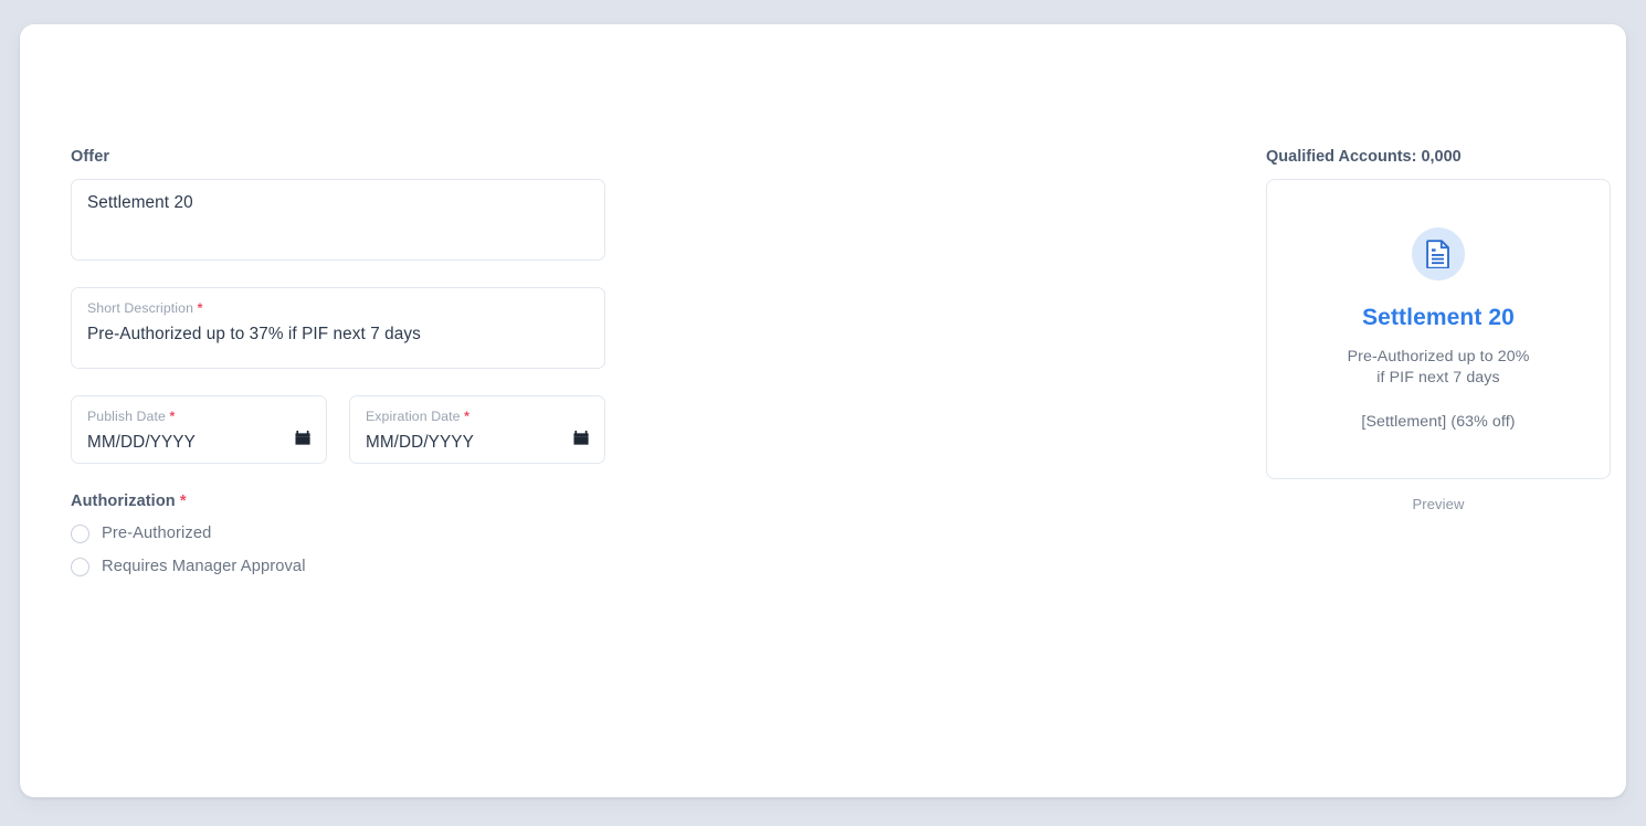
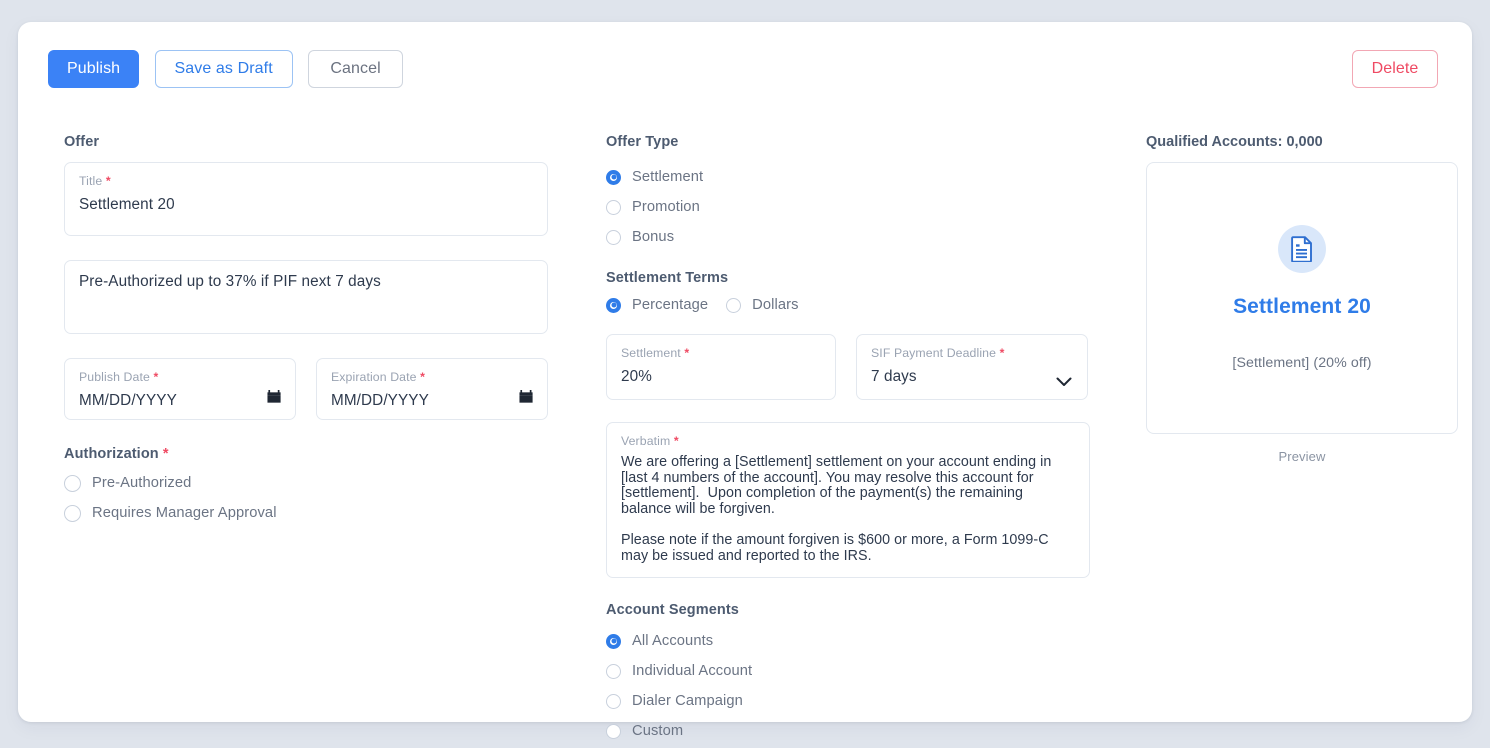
+ Publish Save as Draft Cancel
+ Delete
  Offer
+ Title *
  Settlement 20
- Short Description *
  Pre-Authorized up to 37% if PIF next 7 days
  Publish Date *
  MM/DD/YYYY
  Expiration Date *
  MM/DD/YYYY
  Authorization *
  Pre-Authorized
  Requires Manager Approval
+ Offer Type
+ Settlement
+ Promotion
+ Bonus
+ Settlement Terms
+ Percentage
+ Dollars
+ Settlement *
+ 20%
+ SIF Payment Deadline *
+ 7 days
+ Verbatim *
+ We are offering a [Settlement] settlement on your account ending in [last 4 numbers of the account]. You may resolve this account for [settlement]. Upon completion of the payment(s) the remaining balance will be forgiven.
+ Please note if the amount forgiven is $600 or more, a Form 1099-C may be issued and reported to the IRS.
+ Account Segments
+ All Accounts
+ Individual Account
+ Dialer Campaign
+ Custom
  Qualified Accounts: 0,000
  Settlement 20
- Pre-Authorized up to 20%
- if PIF next 7 days
- [Settlement] (63% off)
+ [Settlement] (20% off)
  Preview
